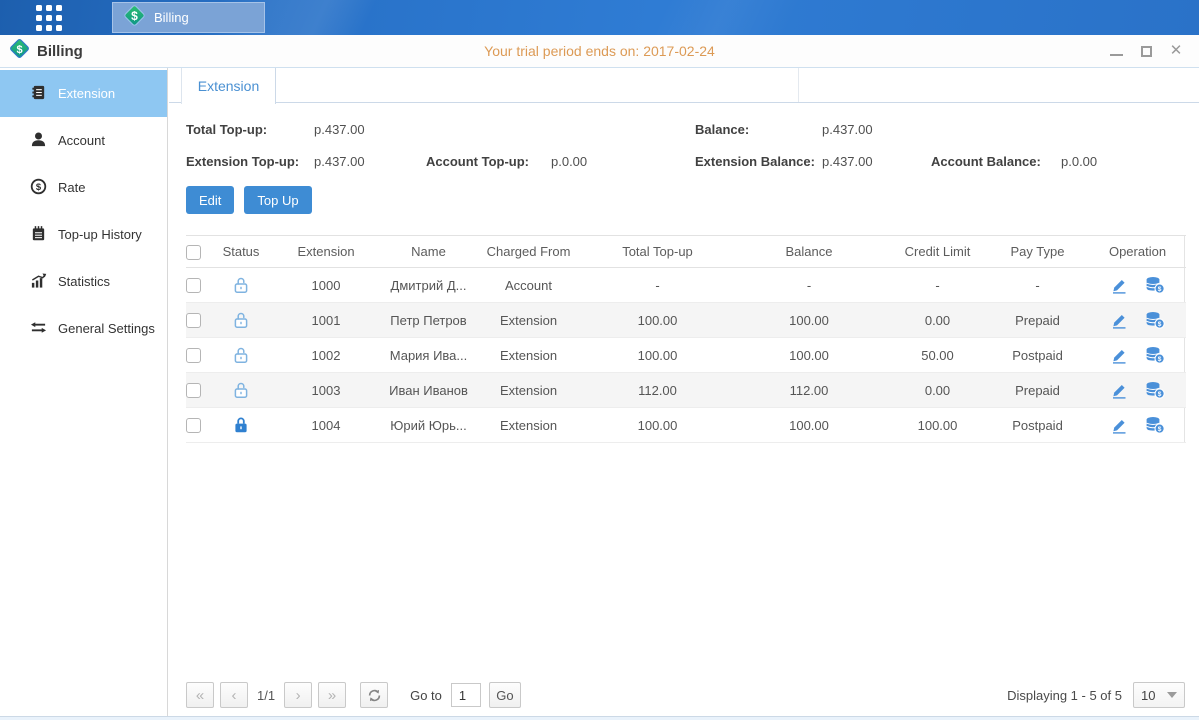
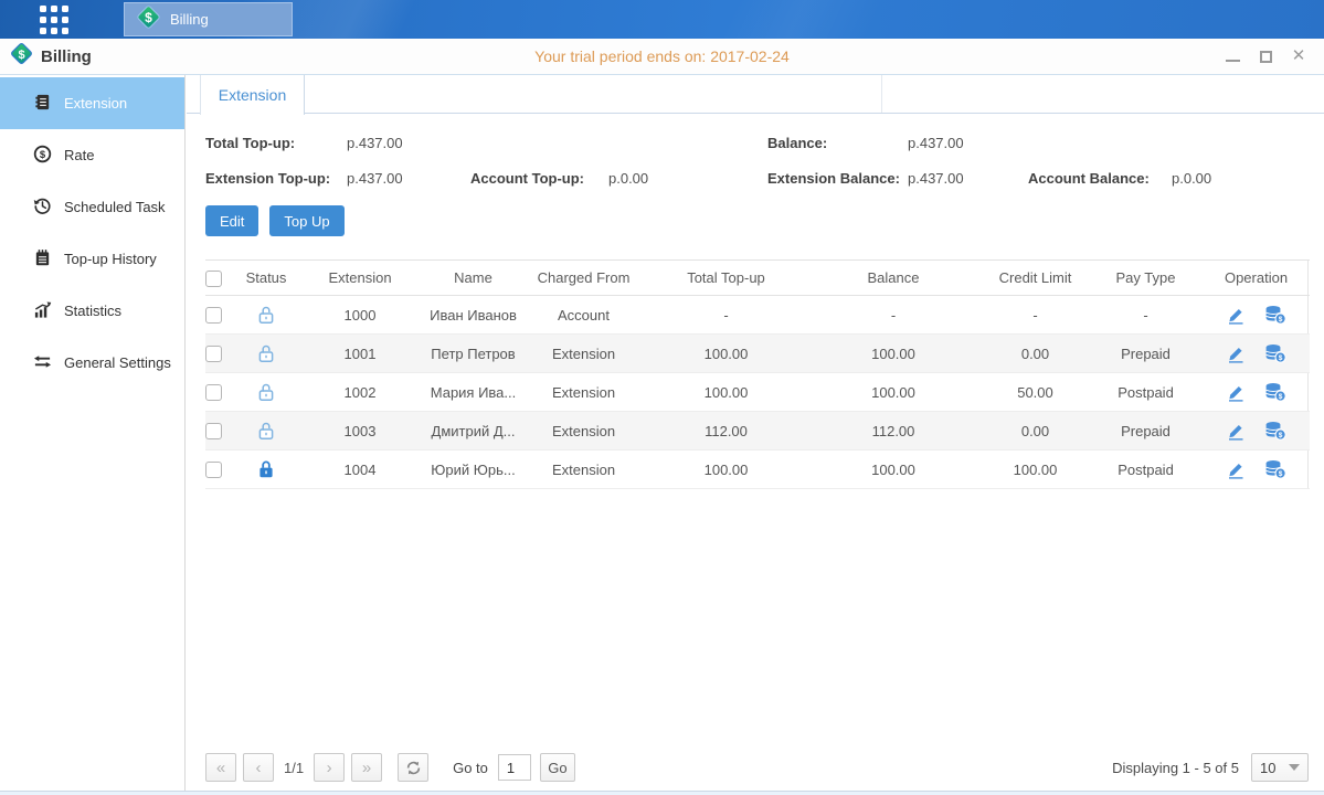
  $
  Billing
  $
  Billing
  Your trial period ends on: 2017-02-24
  ✕
  Extension
- Account
  $
  Rate
+ Scheduled Task
  Top-up History
  Statistics
  General Settings
  Extension
  Total Top-up:
  p.437.00
  Balance:
  p.437.00
  Extension Top-up:
  p.437.00
  Account Top-up:
  p.0.00
  Extension Balance:
  p.437.00
  Account Balance:
  p.0.00
  Edit
  Top Up
  	Status	Extension	Name	Charged From	Total Top-up	Balance	Credit Limit	Pay Type	Operation
- 		1000	Дмитрий Д...	Account	-	-	-	-
+ 		1000	Иван Иванов	Account	-	-	-	-
  		1001	Петр Петров	Extension	100.00	100.00	0.00	Prepaid
  		1002	Мария Ива...	Extension	100.00	100.00	50.00	Postpaid
- 		1003	Иван Иванов	Extension	112.00	112.00	0.00	Prepaid
+ 		1003	Дмитрий Д...	Extension	112.00	112.00	0.00	Prepaid
  		1004	Юрий Юрь...	Extension	100.00	100.00	100.00	Postpaid
  «
  ‹
  1/1
  ›
  »
  Go to
  1
  Go
  Displaying 1 - 5 of 5
  10
